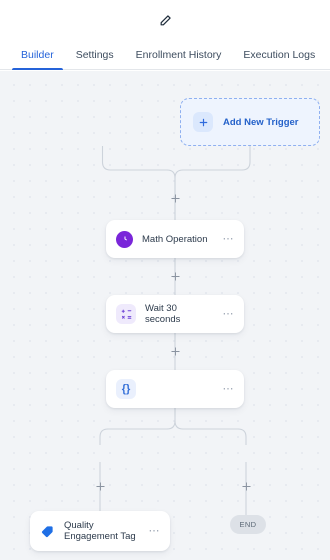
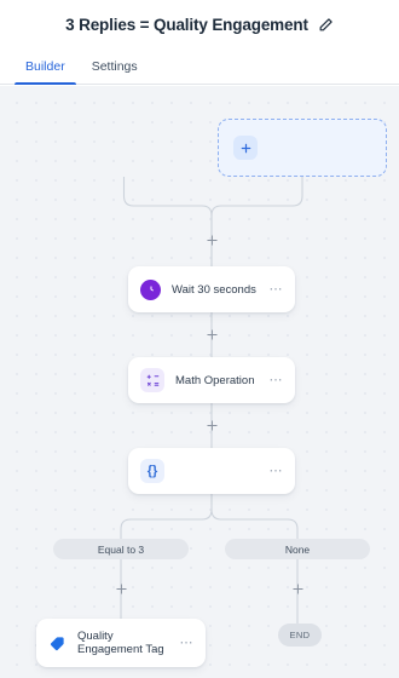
+ 3 Replies = Quality Engagement
  Builder
  Settings
- Enrollment History
- Execution Logs
- Add New Trigger
- Math Operation
+ Wait 30 seconds
  ⋯
- Wait 30 seconds
+ Math Operation
  ⋯
  {}
  ⋯
+ Equal to 3
+ None
  Quality Engagement Tag
  ⋯
  END
